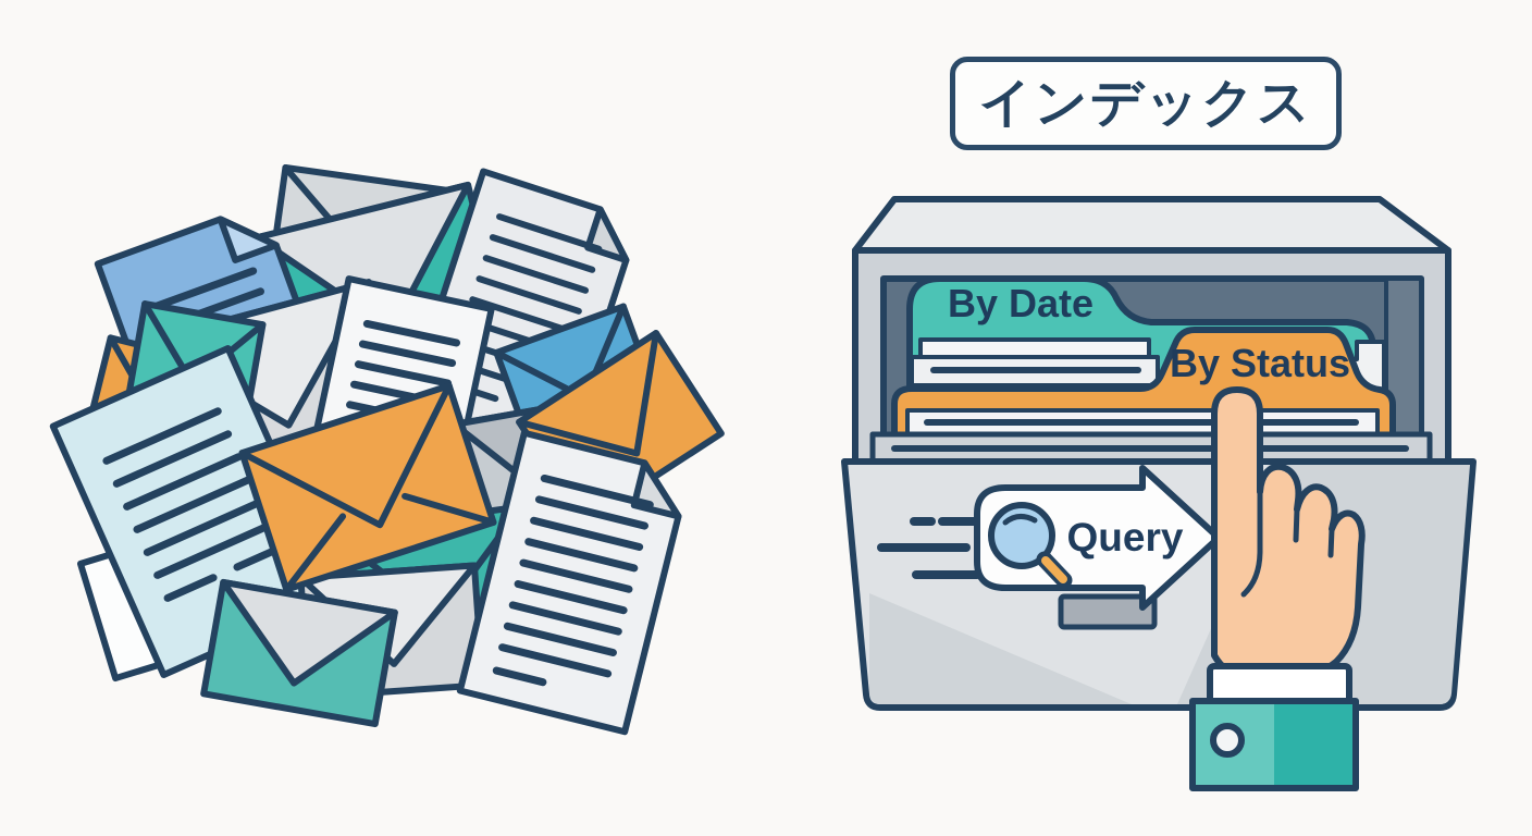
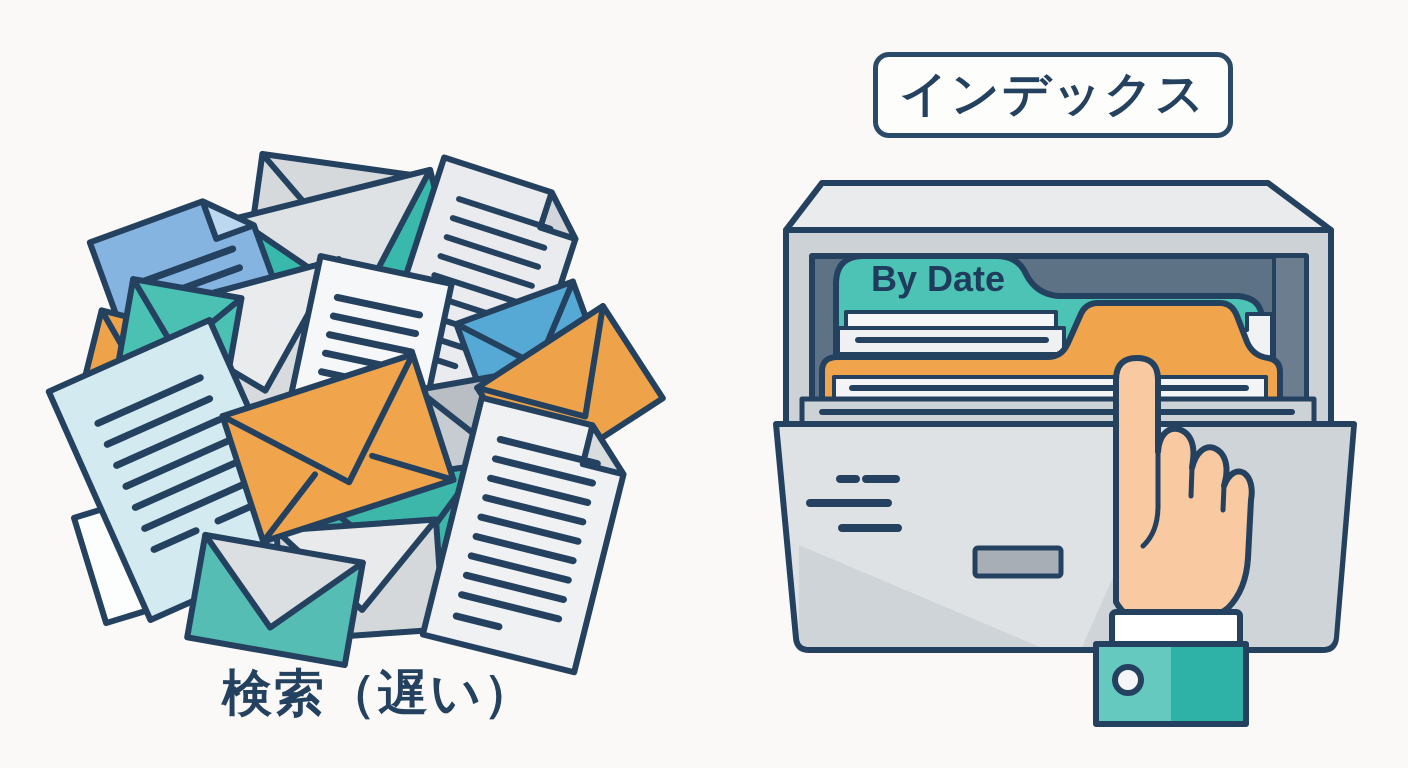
  By Date
- By Status
- Query
  インデックス
+ 検索（遅い）
